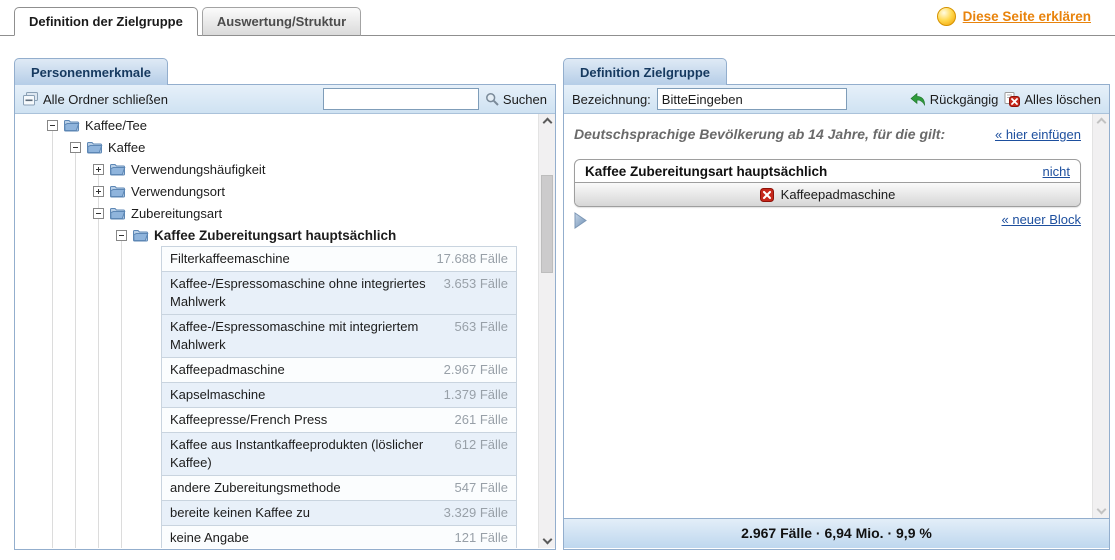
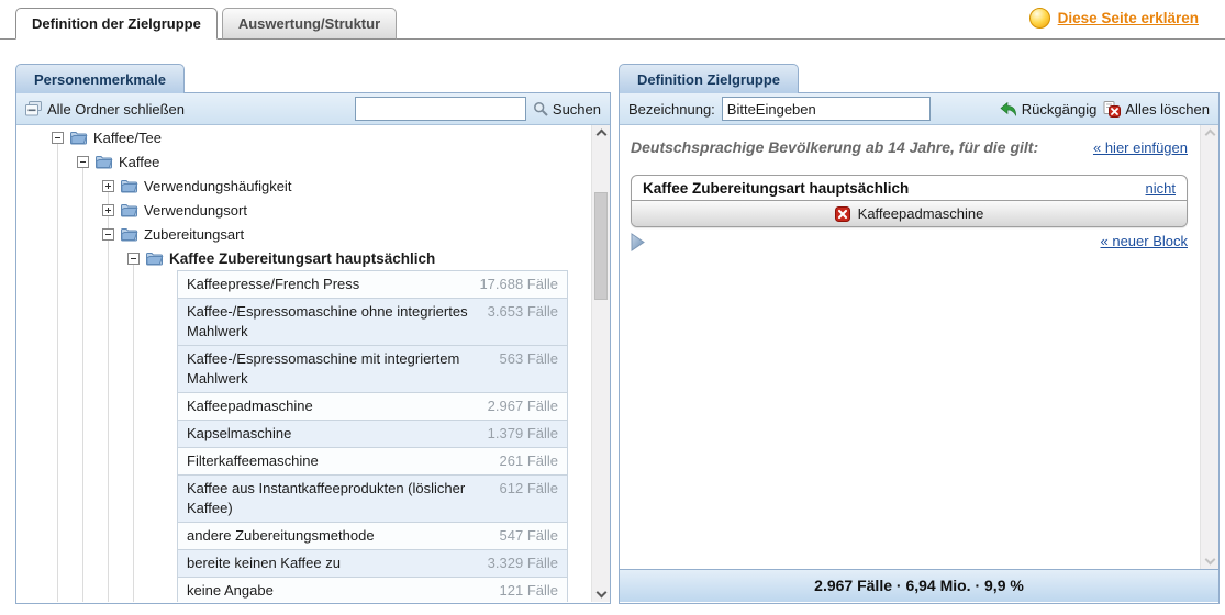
  Definition der Zielgruppe
  Auswertung/Struktur
  Diese Seite erklären
  Personenmerkmale
  Alle Ordner schließen
  Suchen
  Kaffee/Tee
  Kaffee
  Verwendungshäufigkeit
  Verwendungsort
  Zubereitungsart
  Kaffee Zubereitungsart hauptsächlich
- Filterkaffeemaschine
+ Kaffeepresse/French Press
  17.688 Fälle
  Kaffee-/Espressomaschine ohne integriertes Mahlwerk
  3.653 Fälle
  Kaffee-/Espressomaschine mit integriertem Mahlwerk
  563 Fälle
  Kaffeepadmaschine
  2.967 Fälle
  Kapselmaschine
  1.379 Fälle
- Kaffeepresse/French Press
+ Filterkaffeemaschine
  261 Fälle
  Kaffee aus Instantkaffeeprodukten (löslicher Kaffee)
  612 Fälle
  andere Zubereitungsmethode
  547 Fälle
  bereite keinen Kaffee zu
  3.329 Fälle
  keine Angabe
  121 Fälle
  Definition Zielgruppe
  Bezeichnung:
  BitteEingeben
  Rückgängig
  Alles löschen
  « hier einfügen
  Deutschsprachige Bevölkerung ab 14 Jahre, für die gilt:
  Kaffee Zubereitungsart hauptsächlich
  nicht
  Kaffeepadmaschine
  « neuer Block
  2.967 Fälle · 6,94 Mio. · 9,9 %
